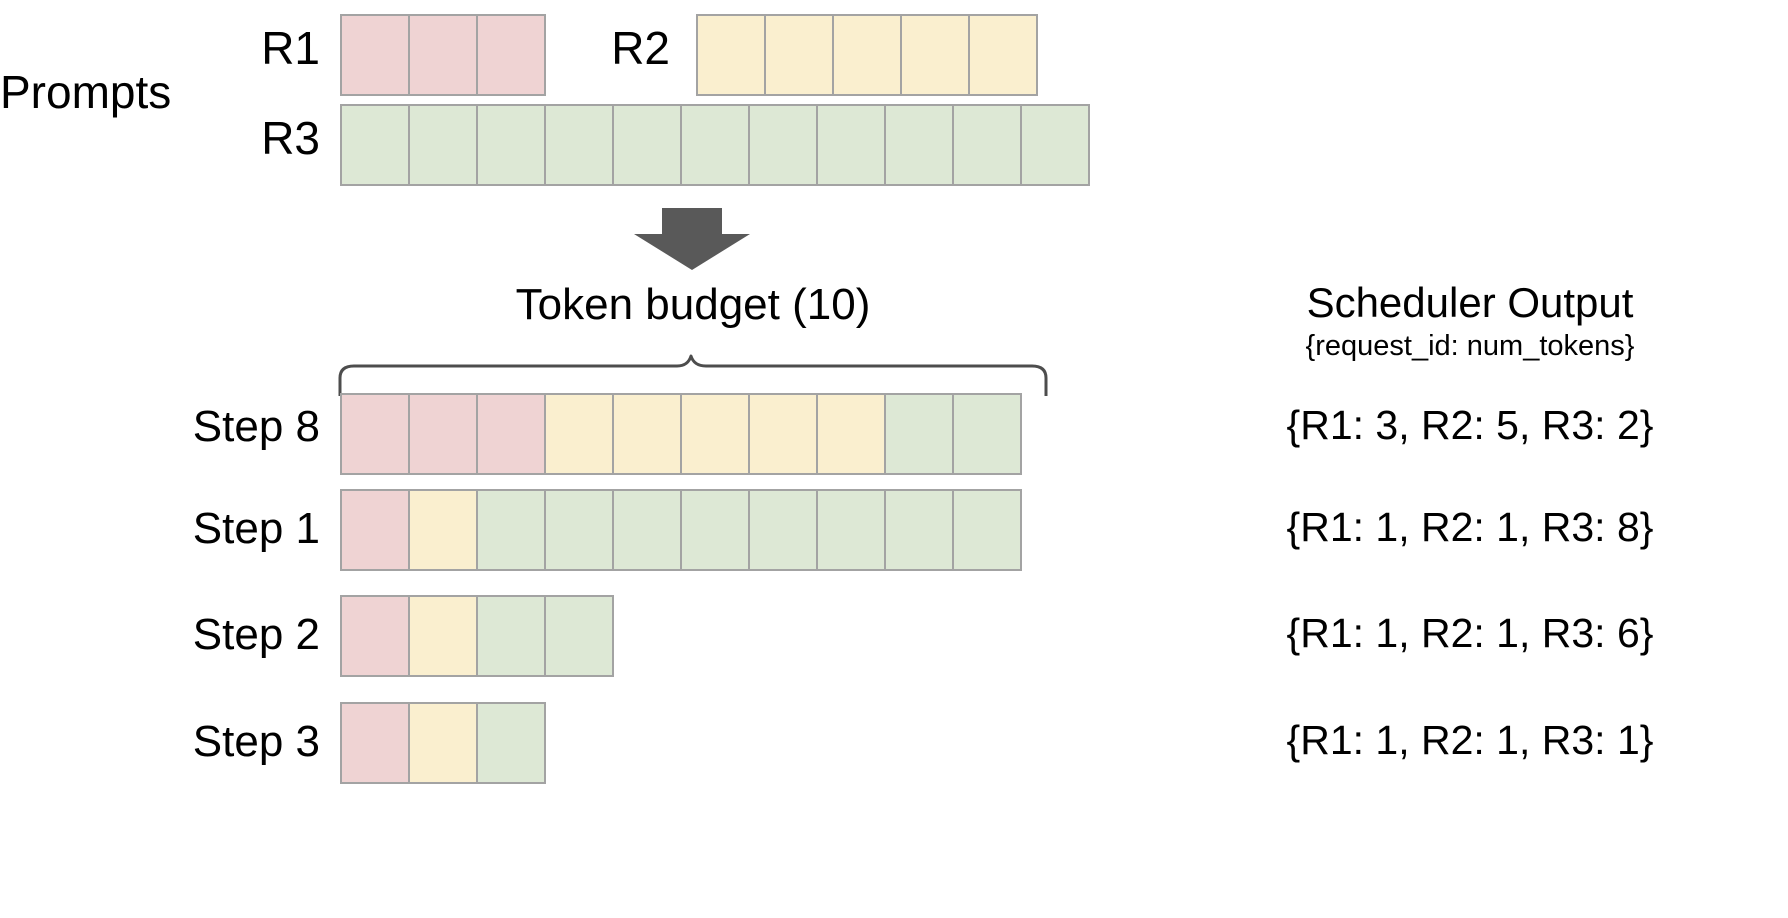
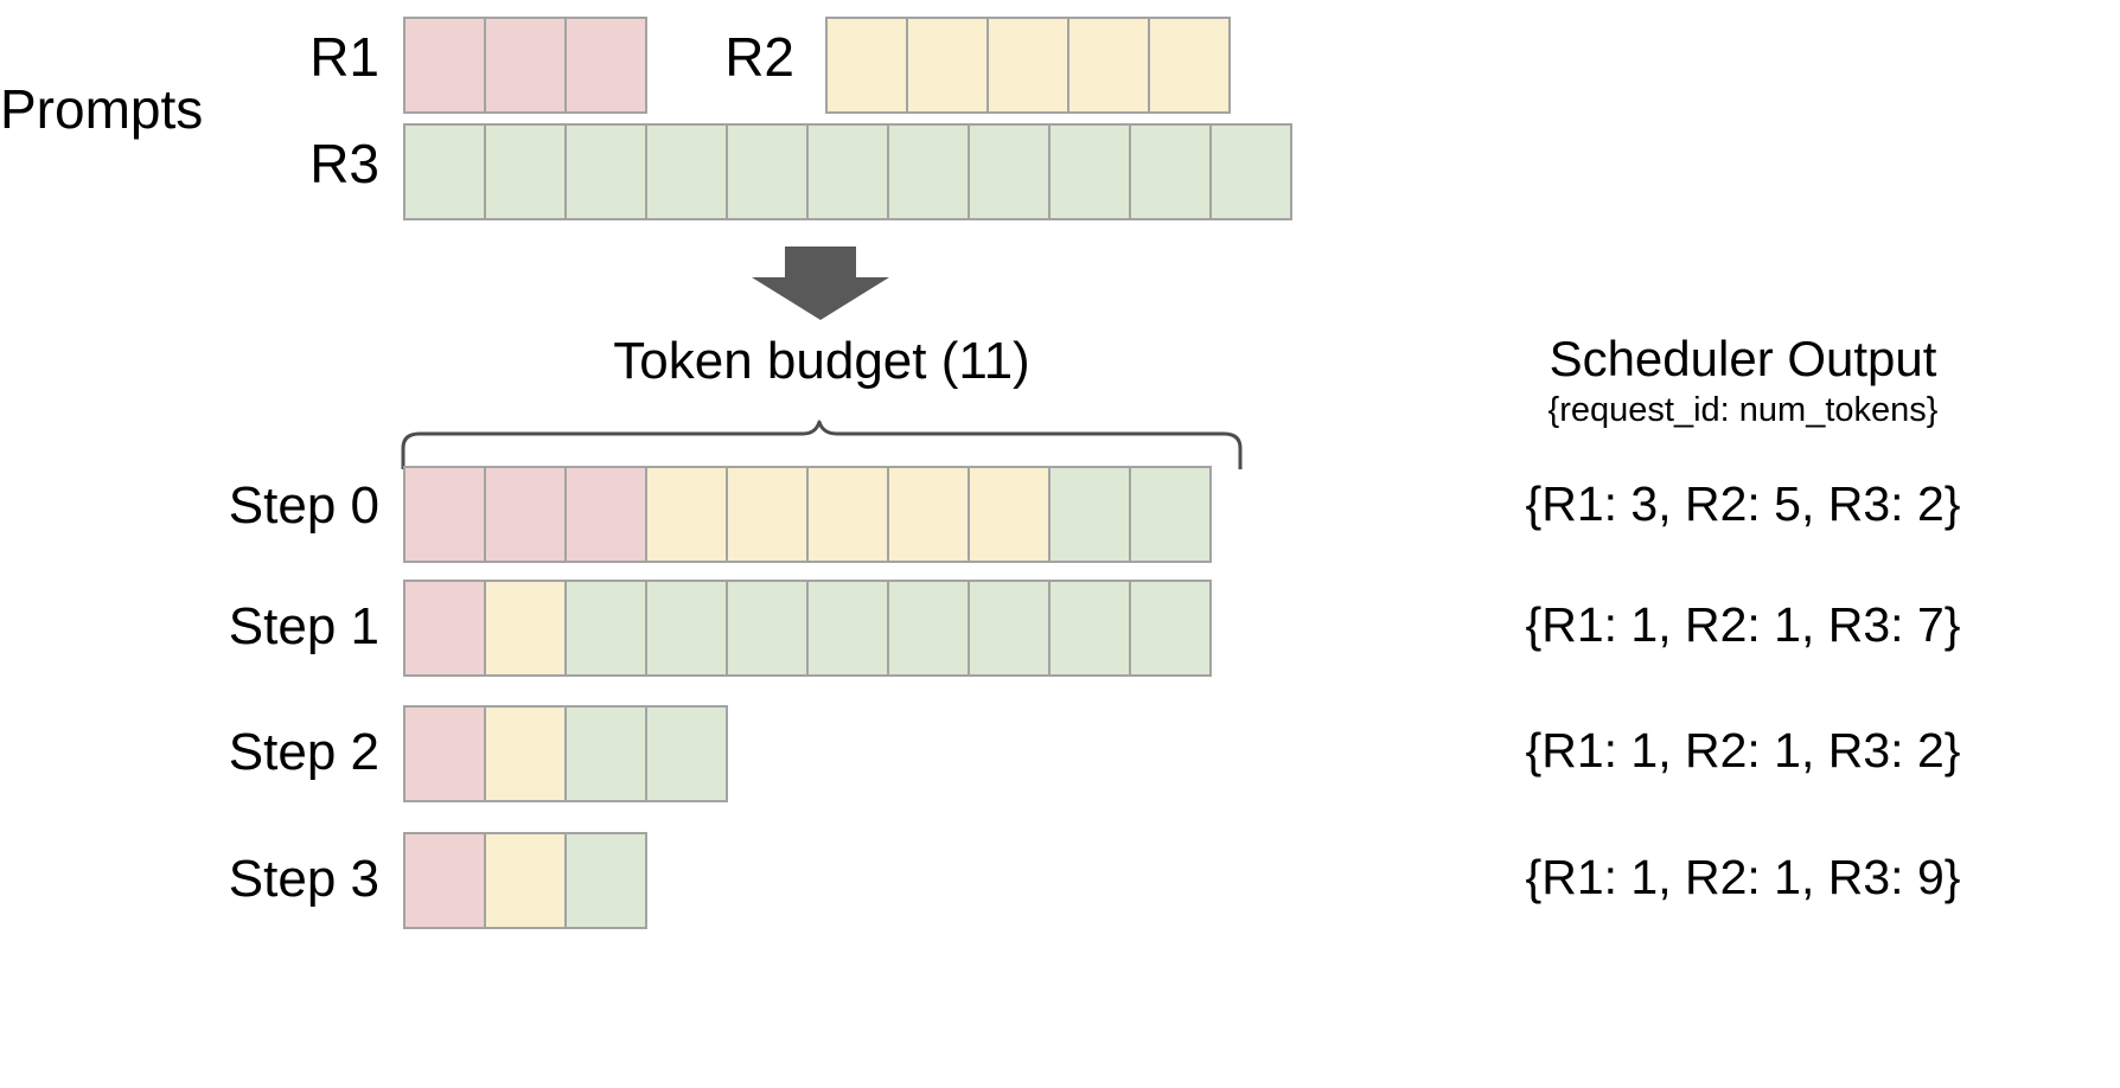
  Prompts
  R1
  R2
  R3
- Token budget (10)
+ Token budget (11)
  Scheduler Output
  {request_id: num_tokens}
- Step 8
+ Step 0
  {R1: 3, R2: 5, R3: 2}
  Step 1
- {R1: 1, R2: 1, R3: 8}
+ {R1: 1, R2: 1, R3: 7}
  Step 2
- {R1: 1, R2: 1, R3: 6}
+ {R1: 1, R2: 1, R3: 2}
  Step 3
- {R1: 1, R2: 1, R3: 1}
+ {R1: 1, R2: 1, R3: 9}
